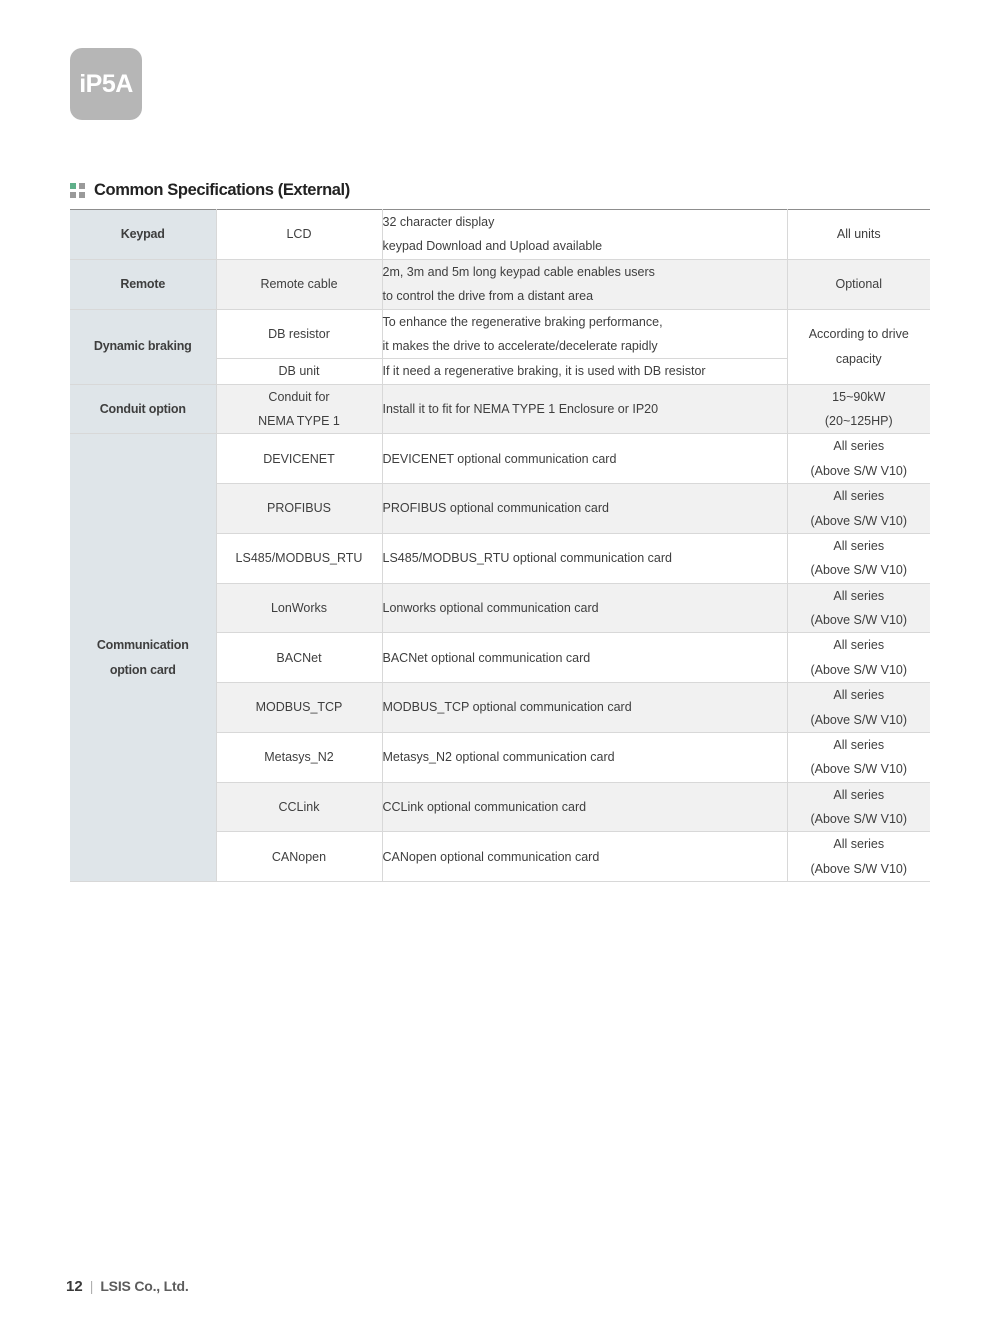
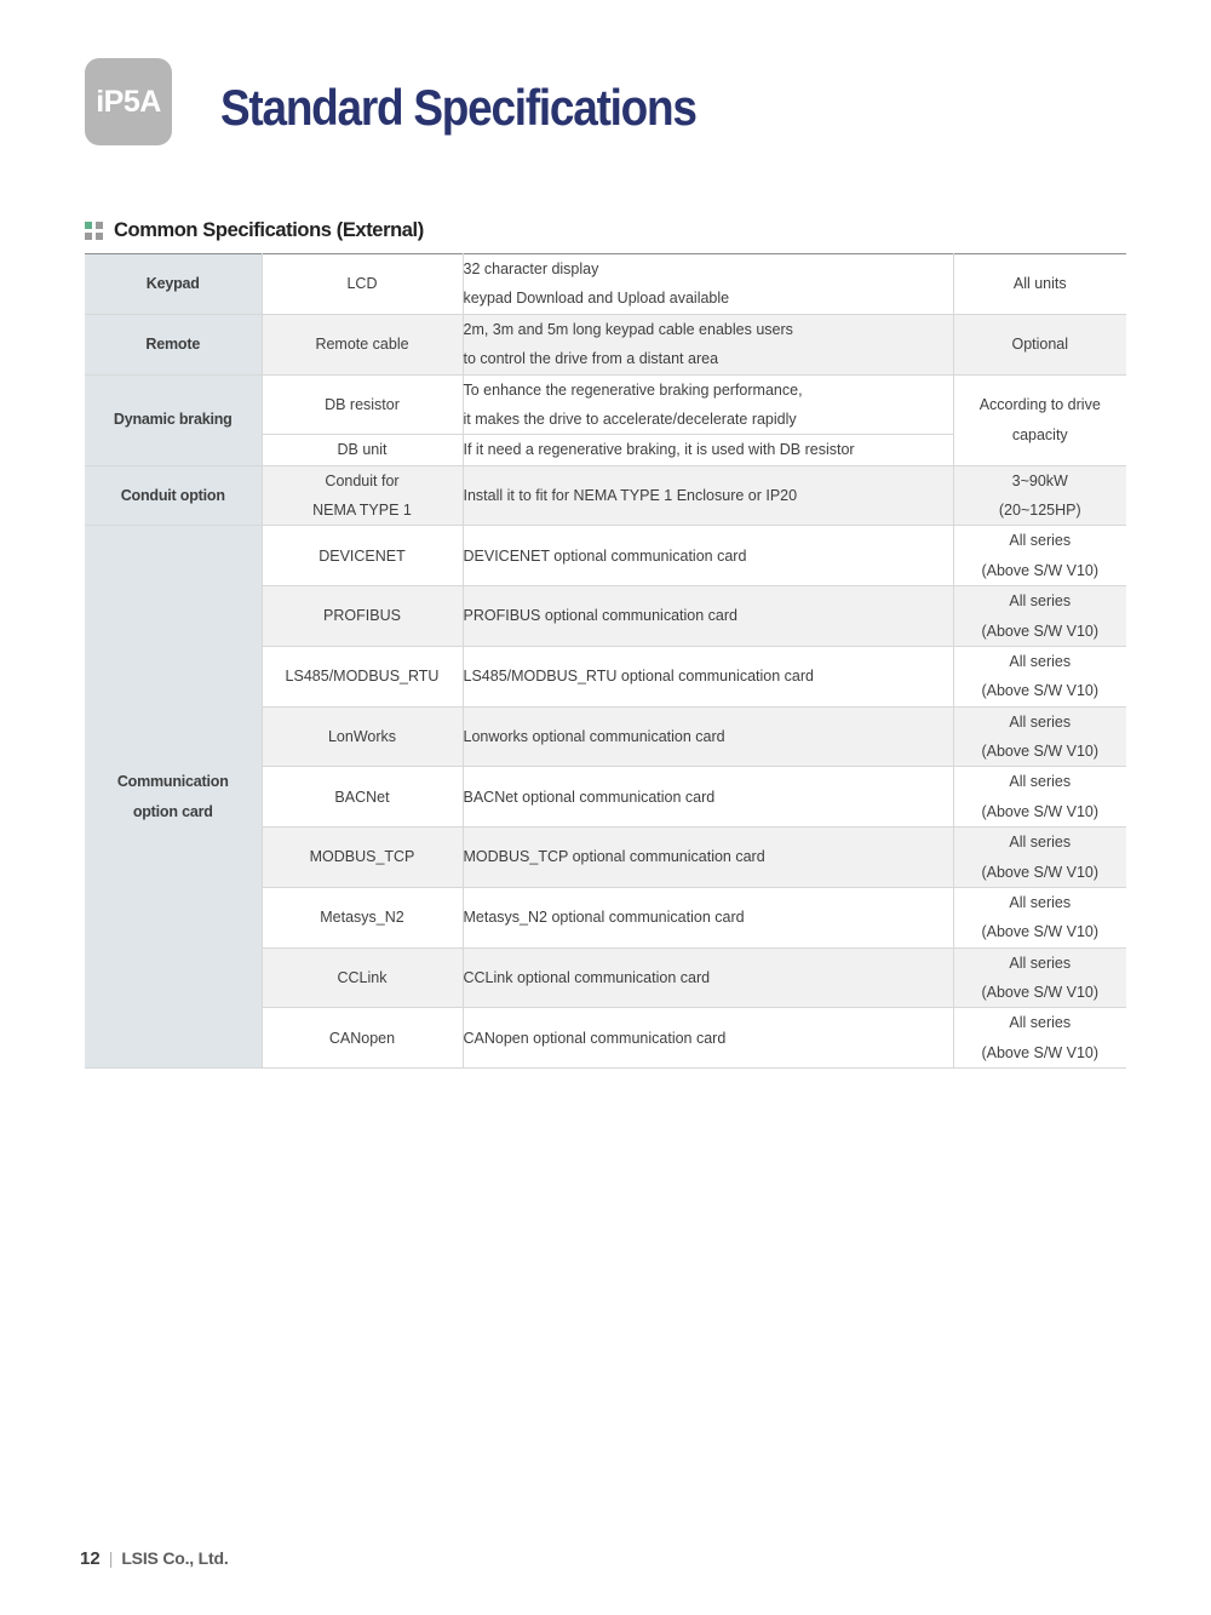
  iP5A
+ Standard Specifications
  Common Specifications (External)
  Keypad	LCD	32 character display keypad Download and Upload available	All units
  Remote	Remote cable	2m, 3m and 5m long keypad cable enables users to control the drive from a distant area	Optional
  Dynamic braking	DB resistor	To enhance the regenerative braking performance, it makes the drive to accelerate/decelerate rapidly	According to drive capacity
  DB unit	If it need a regenerative braking, it is used with DB resistor
- Conduit option	Conduit for NEMA TYPE 1	Install it to fit for NEMA TYPE 1 Enclosure or IP20	15~90kW (20~125HP)
+ Conduit option	Conduit for NEMA TYPE 1	Install it to fit for NEMA TYPE 1 Enclosure or IP20	3~90kW (20~125HP)
  Communication option card	DEVICENET	DEVICENET optional communication card	All series (Above S/W V10)
  PROFIBUS	PROFIBUS optional communication card	All series (Above S/W V10)
  LS485/MODBUS_RTU	LS485/MODBUS_RTU optional communication card	All series (Above S/W V10)
  LonWorks	Lonworks optional communication card	All series (Above S/W V10)
  BACNet	BACNet optional communication card	All series (Above S/W V10)
  MODBUS_TCP	MODBUS_TCP optional communication card	All series (Above S/W V10)
  Metasys_N2	Metasys_N2 optional communication card	All series (Above S/W V10)
  CCLink	CCLink optional communication card	All series (Above S/W V10)
  CANopen	CANopen optional communication card	All series (Above S/W V10)
  12
  |
  LSIS Co., Ltd.
